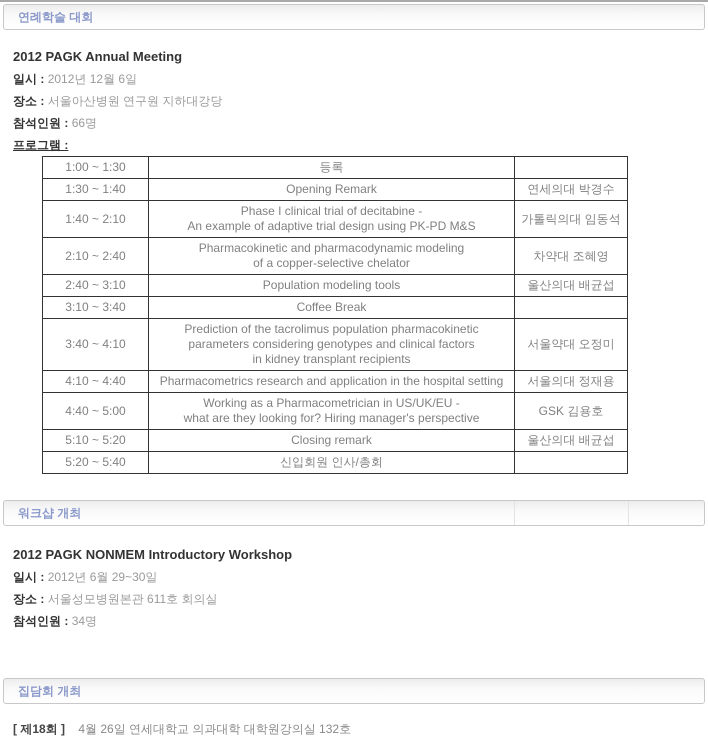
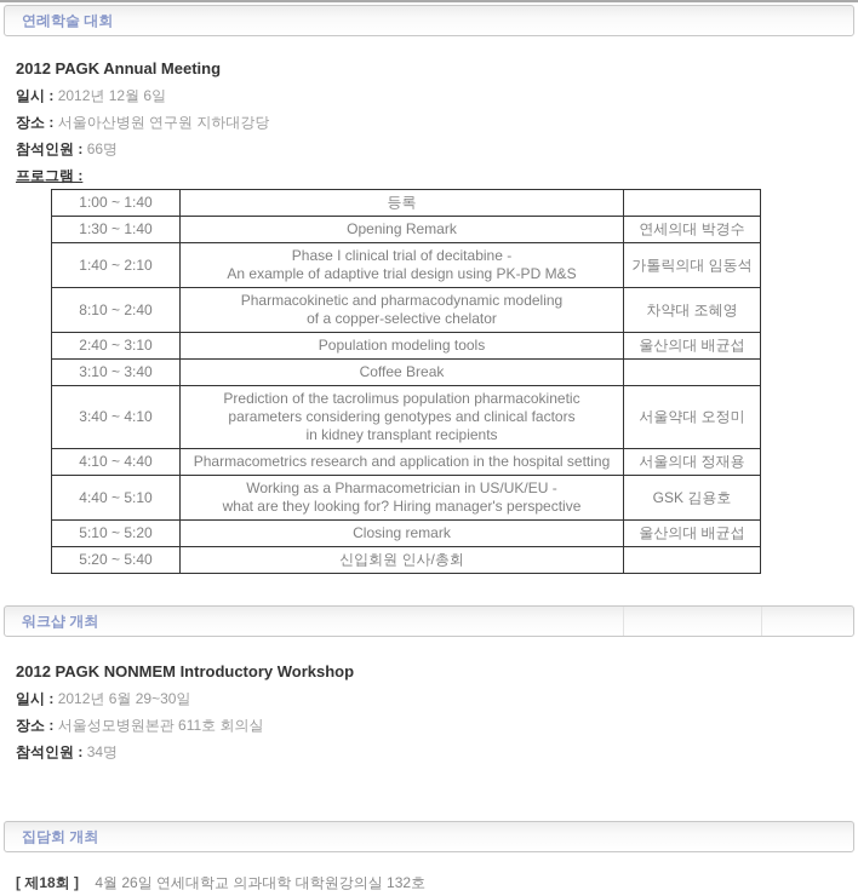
  연례학술 대회
  2012 PAGK Annual Meeting
  일시 : 2012년 12월 6일
  장소 : 서울아산병원 연구원 지하대강당
  참석인원 : 66명
  프로그램 :
- 1:00 ~ 1:30	등록
+ 1:00 ~ 1:40	등록
  1:30 ~ 1:40	Opening Remark	연세의대 박경수
  1:40 ~ 2:10	Phase I clinical trial of decitabine - An example of adaptive trial design using PK-PD M&S	가톨릭의대 임동석
- 2:10 ~ 2:40	Pharmacokinetic and pharmacodynamic modeling of a copper-selective chelator	차약대 조혜영
+ 8:10 ~ 2:40	Pharmacokinetic and pharmacodynamic modeling of a copper-selective chelator	차약대 조혜영
  2:40 ~ 3:10	Population modeling tools	울산의대 배균섭
  3:10 ~ 3:40	Coffee Break
  3:40 ~ 4:10	Prediction of the tacrolimus population pharmacokinetic parameters considering genotypes and clinical factors in kidney transplant recipients	서울약대 오정미
  4:10 ~ 4:40	Pharmacometrics research and application in the hospital setting	서울의대 정재용
- 4:40 ~ 5:00	Working as a Pharmacometrician in US/UK/EU - what are they looking for? Hiring manager's perspective	GSK 김용호
+ 4:40 ~ 5:10	Working as a Pharmacometrician in US/UK/EU - what are they looking for? Hiring manager's perspective	GSK 김용호
  5:10 ~ 5:20	Closing remark	울산의대 배균섭
  5:20 ~ 5:40	신입회원 인사/총회
  워크샵 개최
  2012 PAGK NONMEM Introductory Workshop
  일시 : 2012년 6월 29~30일
  장소 : 서울성모병원본관 611호 회의실
  참석인원 : 34명
  집담회 개최
  [ 제18회 ] 4월 26일 연세대학교 의과대학 대학원강의실 132호
